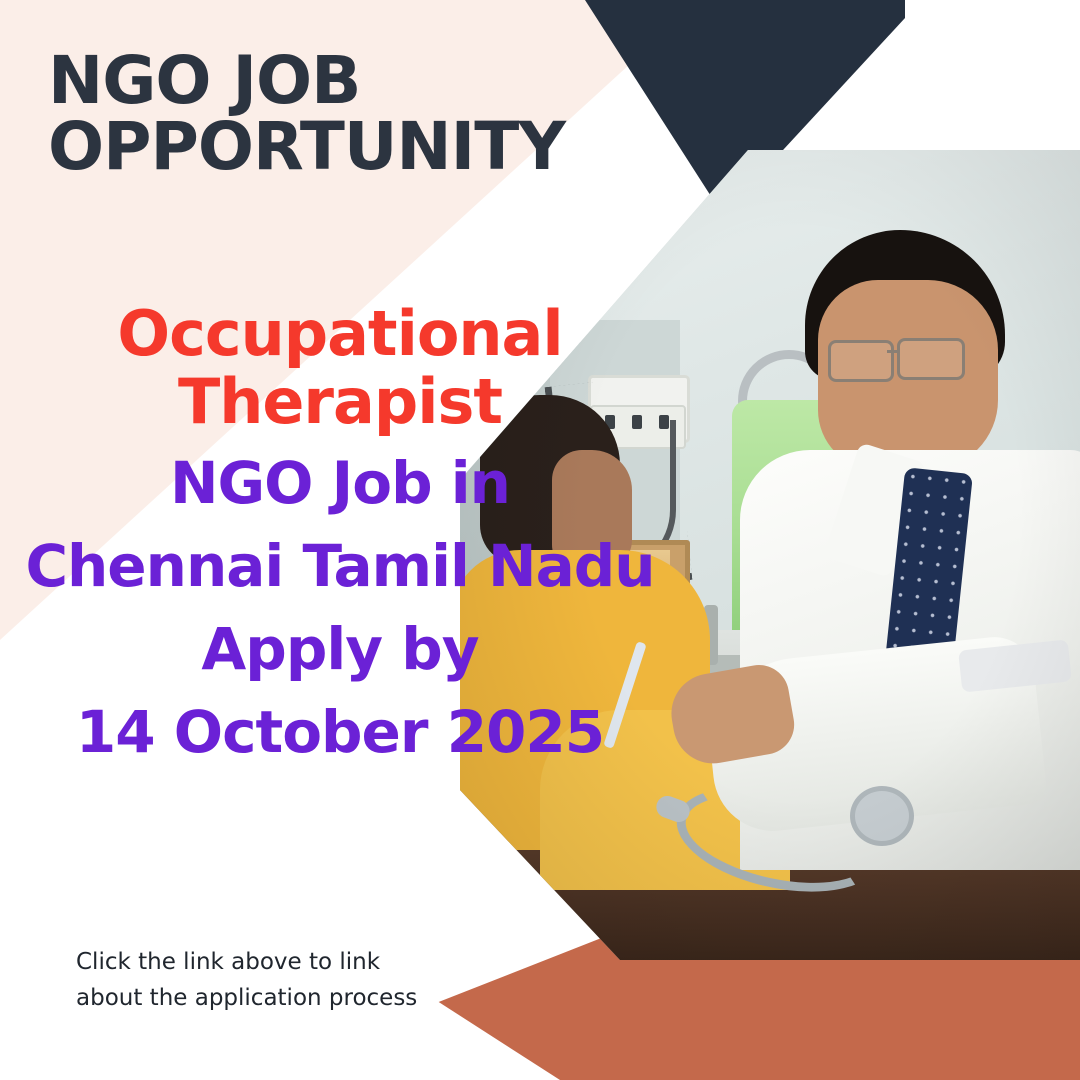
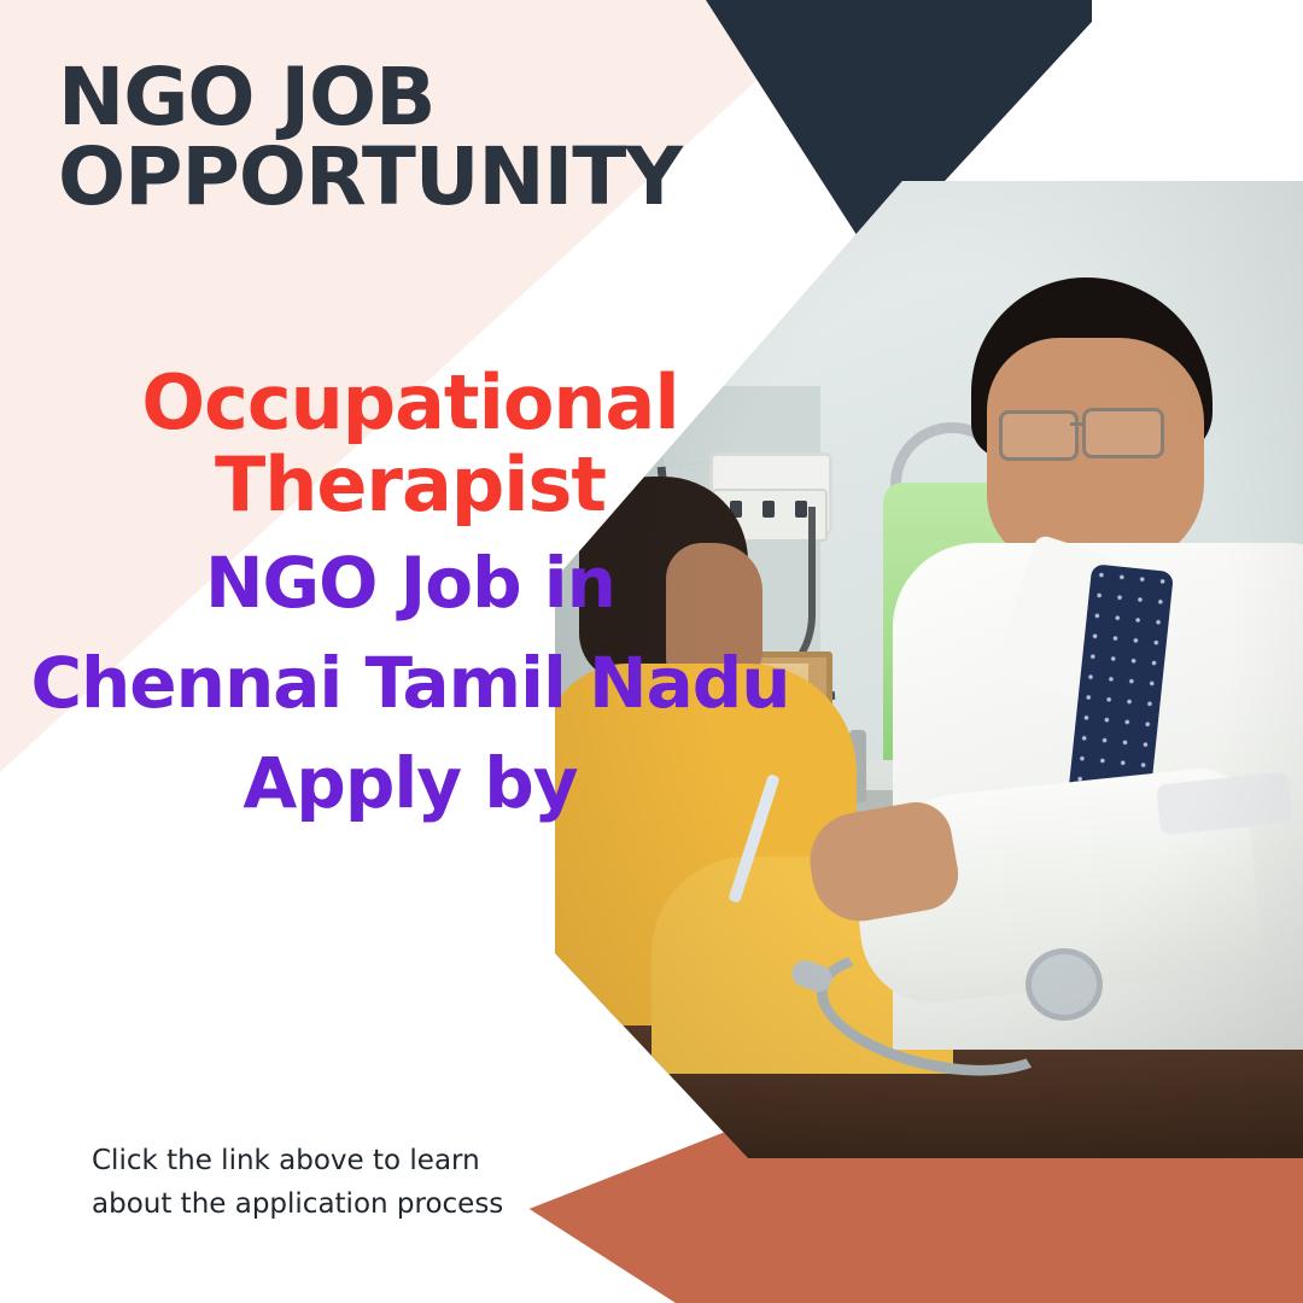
  NGO JOB OPPORTUNITY
  Occupational
  Therapist
  NGO Job in
  Chennai Tamil Nadu
  Apply by
- 14 October 2025
- Click the link above to link
+ Click the link above to learn
  about the application process
